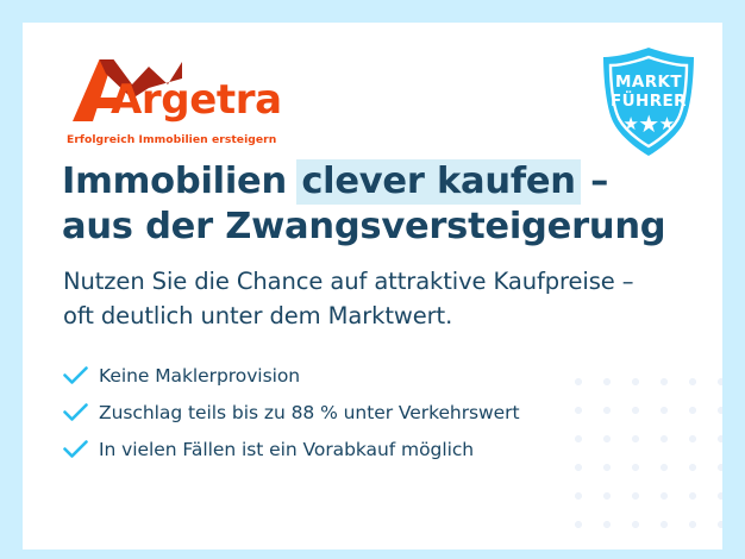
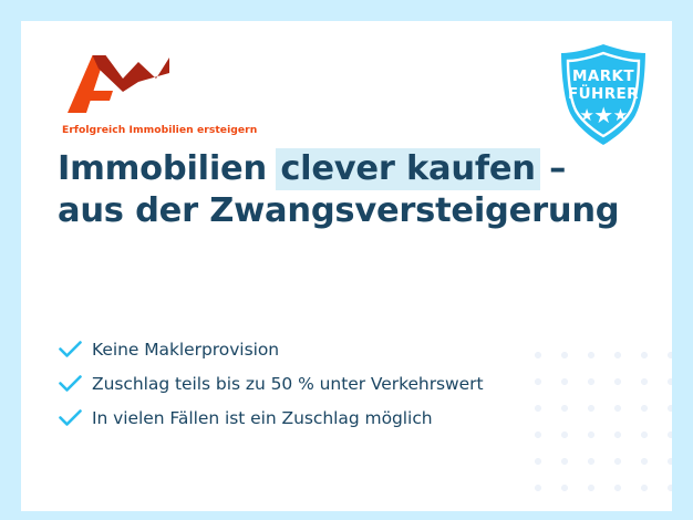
- Argetra
  Erfolgreich Immobilien ersteigern
  MARKT
  FÜHRER
  ★★★
  Immobilien clever kaufen –
  aus der Zwangsversteigerung
- Nutzen Sie die Chance auf attraktive Kaufpreise –
- oft deutlich unter dem Marktwert.
  Keine Maklerprovision
- Zuschlag teils bis zu 88 % unter Verkehrswert
+ Zuschlag teils bis zu 50 % unter Verkehrswert
- In vielen Fällen ist ein Vorabkauf möglich
+ In vielen Fällen ist ein Zuschlag möglich
